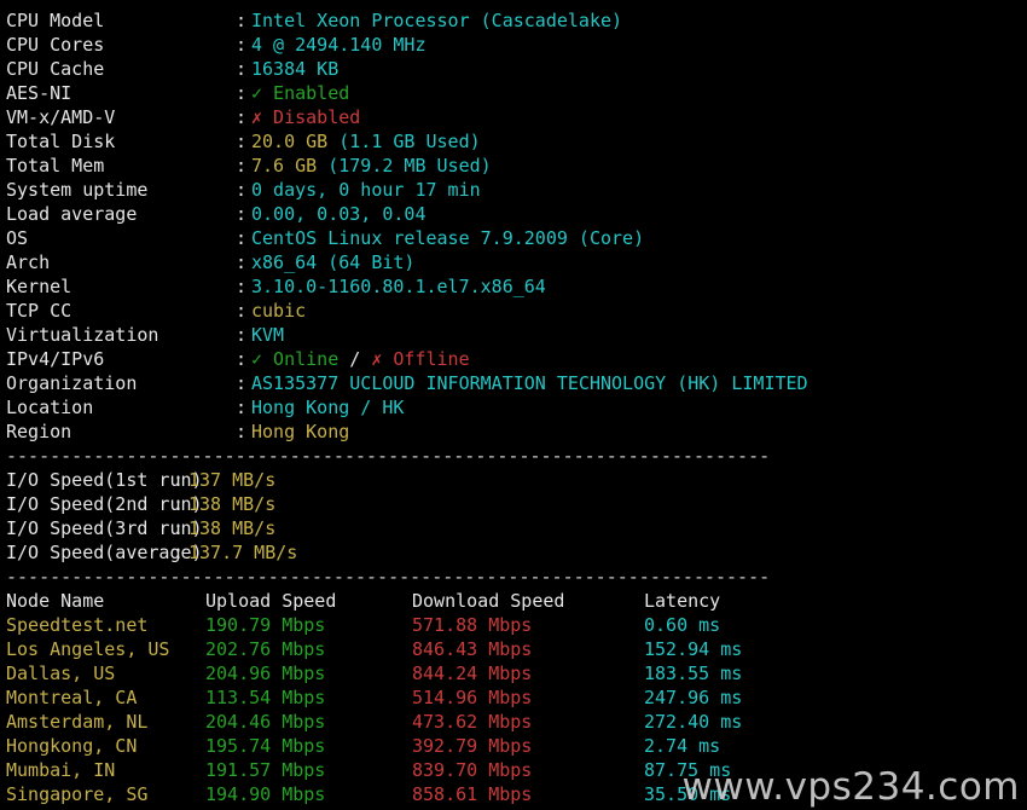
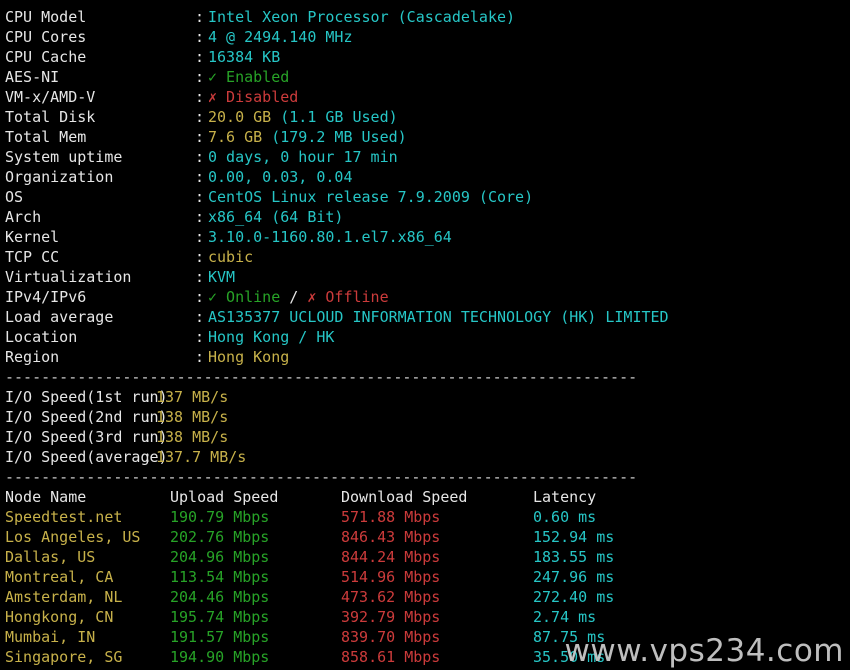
  CPU Model
  :
  Intel Xeon Processor (Cascadelake)
  CPU Cores
  :
  4 @ 2494.140 MHz
  CPU Cache
  :
  16384 KB
  AES-NI
  :
  ✓ Enabled
  VM-x/AMD-V
  :
  ✗ Disabled
  Total Disk
  :
  20.0 GB (1.1 GB Used)
  Total Mem
  :
  7.6 GB (179.2 MB Used)
  System uptime
  :
  0 days, 0 hour 17 min
- Load average
+ Organization
  :
  0.00, 0.03, 0.04
  OS
  :
  CentOS Linux release 7.9.2009 (Core)
  Arch
  :
  x86_64 (64 Bit)
  Kernel
  :
  3.10.0-1160.80.1.el7.x86_64
  TCP CC
  :
  cubic
  Virtualization
  :
  KVM
  IPv4/IPv6
  :
  ✓ Online / ✗ Offline
- Organization
+ Load average
  :
  AS135377 UCLOUD INFORMATION TECHNOLOGY (HK) LIMITED
  Location
  :
  Hong Kong / HK
  Region
  :
  Hong Kong
  ----------------------------------------------------------------------
  I/O Speed(1st run)
  :
  137 MB/s
  I/O Speed(2nd run)
  :
  138 MB/s
  I/O Speed(3rd run)
  :
  138 MB/s
  I/O Speed(average)
  :
  137.7 MB/s
  ----------------------------------------------------------------------
  Node Name
  Upload Speed
  Download Speed
  Latency
  Speedtest.net
  190.79 Mbps
  571.88 Mbps
  0.60 ms
  Los Angeles, US
  202.76 Mbps
  846.43 Mbps
  152.94 ms
  Dallas, US
  204.96 Mbps
  844.24 Mbps
  183.55 ms
  Montreal, CA
  113.54 Mbps
  514.96 Mbps
  247.96 ms
  Amsterdam, NL
  204.46 Mbps
  473.62 Mbps
  272.40 ms
  Hongkong, CN
  195.74 Mbps
  392.79 Mbps
  2.74 ms
  Mumbai, IN
  191.57 Mbps
  839.70 Mbps
  87.75 ms
  Singapore, SG
  194.90 Mbps
  858.61 Mbps
  35.50 ms
  www.vps234.com
